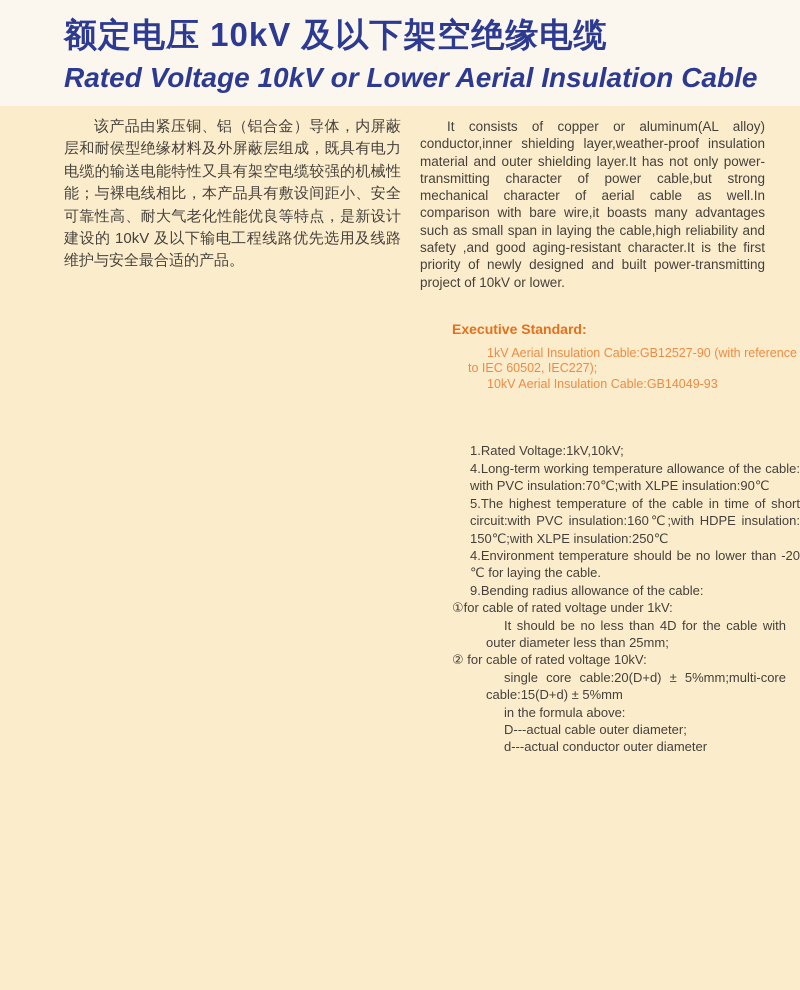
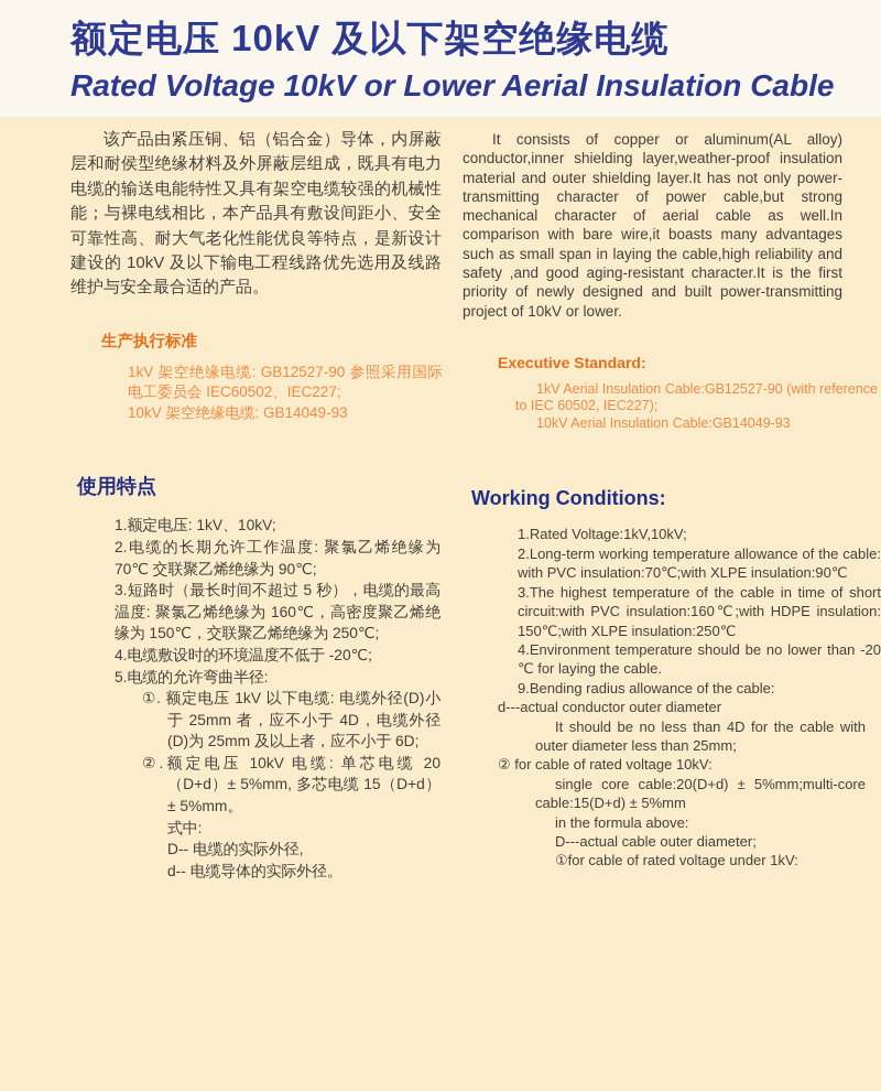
  额定电压 10kV 及以下架空绝缘电缆
  Rated Voltage 10kV or Lower Aerial Insulation Cable
  该产品由紧压铜、铝（铝合金）导体，内屏蔽层和耐侯型绝缘材料及外屏蔽层组成，既具有电力电缆的输送电能特性又具有架空电缆较强的机械性能；与裸电线相比，本产品具有敷设间距小、安全可靠性高、耐大气老化性能优良等特点，是新设计建设的 10kV 及以下输电工程线路优先选用及线路维护与安全最合适的产品。
+ 生产执行标准
+ 1kV 架空绝缘电缆: GB12527-90 参照采用国际电工委员会 IEC60502、IEC227;
+ 10kV 架空绝缘电缆: GB14049-93
+ 使用特点
+ 1.额定电压: 1kV、10kV;
+ 2.电缆的长期允许工作温度: 聚氯乙烯绝缘为 70℃ 交联聚乙烯绝缘为 90℃;
+ 3.短路时（最长时间不超过 5 秒），电缆的最高温度: 聚氯乙烯绝缘为 160℃，高密度聚乙烯绝缘为 150℃，交联聚乙烯绝缘为 250℃;
+ 4.电缆敷设时的环境温度不低于 -20℃;
+ 5.电缆的允许弯曲半径:
+ ①. 额定电压 1kV 以下电缆: 电缆外径(D)小于 25mm 者，应不小于 4D，电缆外径(D)为 25mm 及以上者，应不小于 6D;
+ ②.额定电压 10kV 电缆: 单芯电缆 20（D+d）± 5%mm, 多芯电缆 15（D+d）± 5%mm。
+ 式中:
+ D-- 电缆的实际外径,
+ d-- 电缆导体的实际外径。
  It consists of copper or aluminum(AL alloy) conductor,inner shielding layer,weather-proof insulation material and outer shielding layer.It has not only power-transmitting character of power cable,but strong mechanical character of aerial cable as well.In comparison with bare wire,it boasts many advantages such as small span in laying the cable,high reliability and safety ,and good aging-resistant character.It is the first priority of newly designed and built power-transmitting project of 10kV or lower.
  Executive Standard:
  1kV Aerial Insulation Cable:GB12527-90 (with reference to IEC 60502, IEC227);
  10kV Aerial Insulation Cable:GB14049-93
+ Working Conditions:
  1.Rated Voltage:1kV,10kV;
- 4.Long-term working temperature allowance of the cable: with PVC insulation:70℃;with XLPE insulation:90℃
+ 2.Long-term working temperature allowance of the cable: with PVC insulation:70℃;with XLPE insulation:90℃
- 5.The highest temperature of the cable in time of short circuit:with PVC insulation:160℃;with HDPE insulation: 150℃;with XLPE insulation:250℃
+ 3.The highest temperature of the cable in time of short circuit:with PVC insulation:160℃;with HDPE insulation: 150℃;with XLPE insulation:250℃
  4.Environment temperature should be no lower than -20 ℃ for laying the cable.
  9.Bending radius allowance of the cable:
- ①for cable of rated voltage under 1kV:
+ d---actual conductor outer diameter
  It should be no less than 4D for the cable with outer diameter less than 25mm;
  ② for cable of rated voltage 10kV:
  single core cable:20(D+d) ± 5%mm;multi-core cable:15(D+d) ± 5%mm
  in the formula above:
  D---actual cable outer diameter;
- d---actual conductor outer diameter
+ ①for cable of rated voltage under 1kV:
